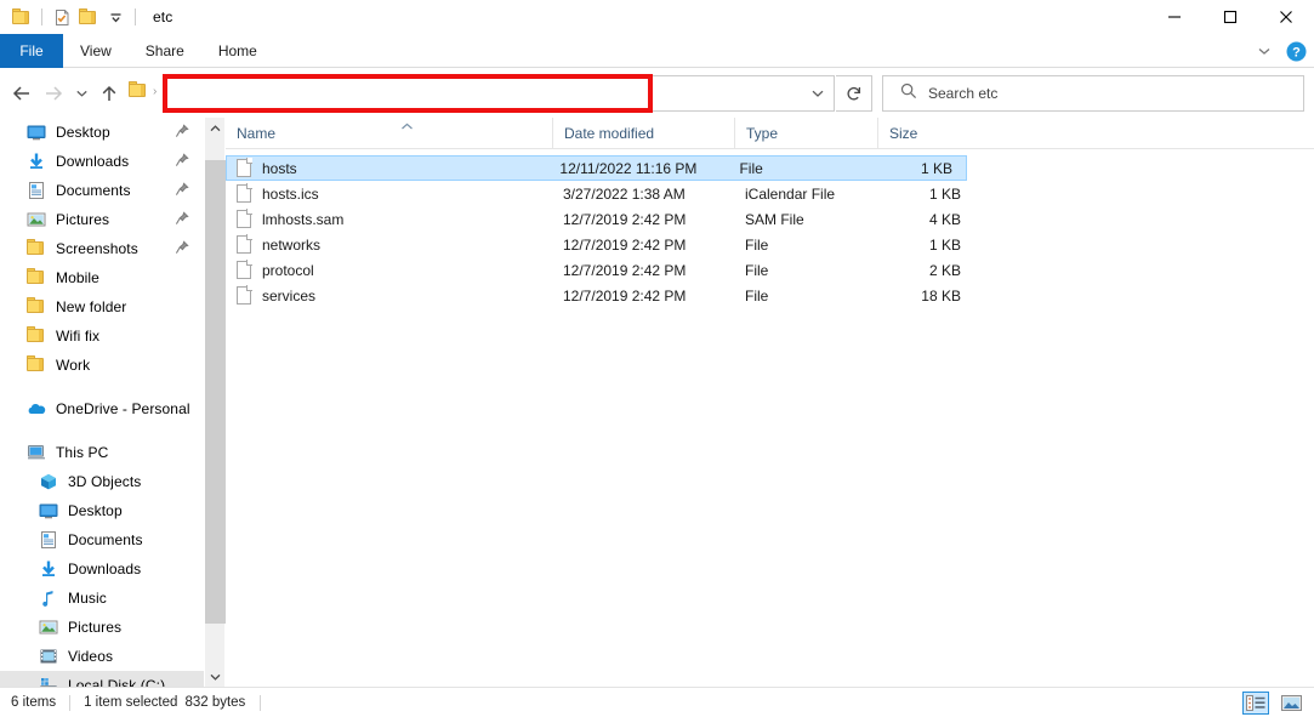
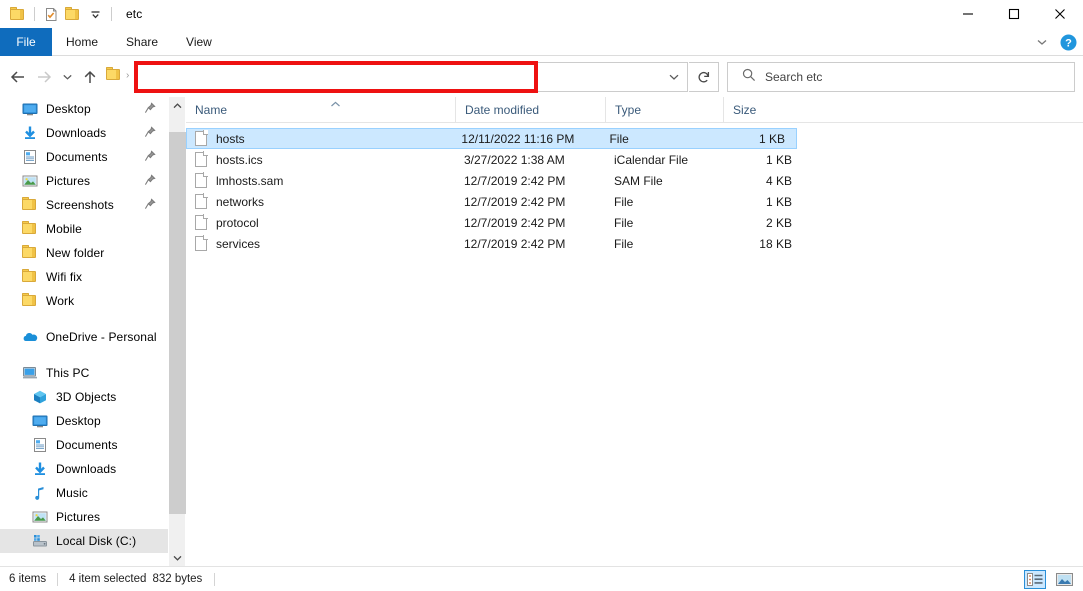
  etc
  File
- View
+ Home
  Share
- Home
+ View
  ?
  ›
  Search etc
  Desktop
  Downloads
  Documents
  Pictures
  Screenshots
  Mobile
  New folder
  Wifi fix
  Work
  OneDrive - Personal
  This PC
  3D Objects
  Desktop
  Documents
  Downloads
  Music
  Pictures
- Videos
  Local Disk (C:)
  Name
  Date modified
  Type
  Size
  hosts
  12/11/2022 11:16 PM
  File
  1 KB
  hosts.ics
  3/27/2022 1:38 AM
  iCalendar File
  1 KB
  lmhosts.sam
  12/7/2019 2:42 PM
  SAM File
  4 KB
  networks
  12/7/2019 2:42 PM
  File
  1 KB
  protocol
  12/7/2019 2:42 PM
  File
  2 KB
  services
  12/7/2019 2:42 PM
  File
  18 KB
  6 items
- 1 item selected
+ 4 item selected
  832 bytes
